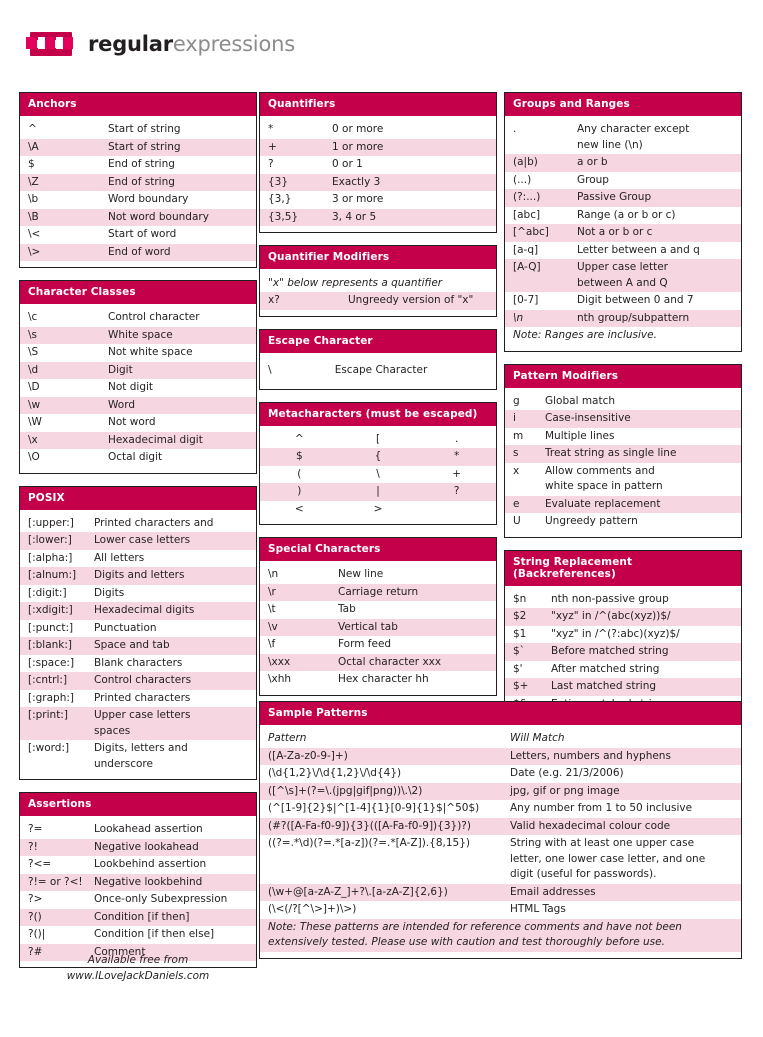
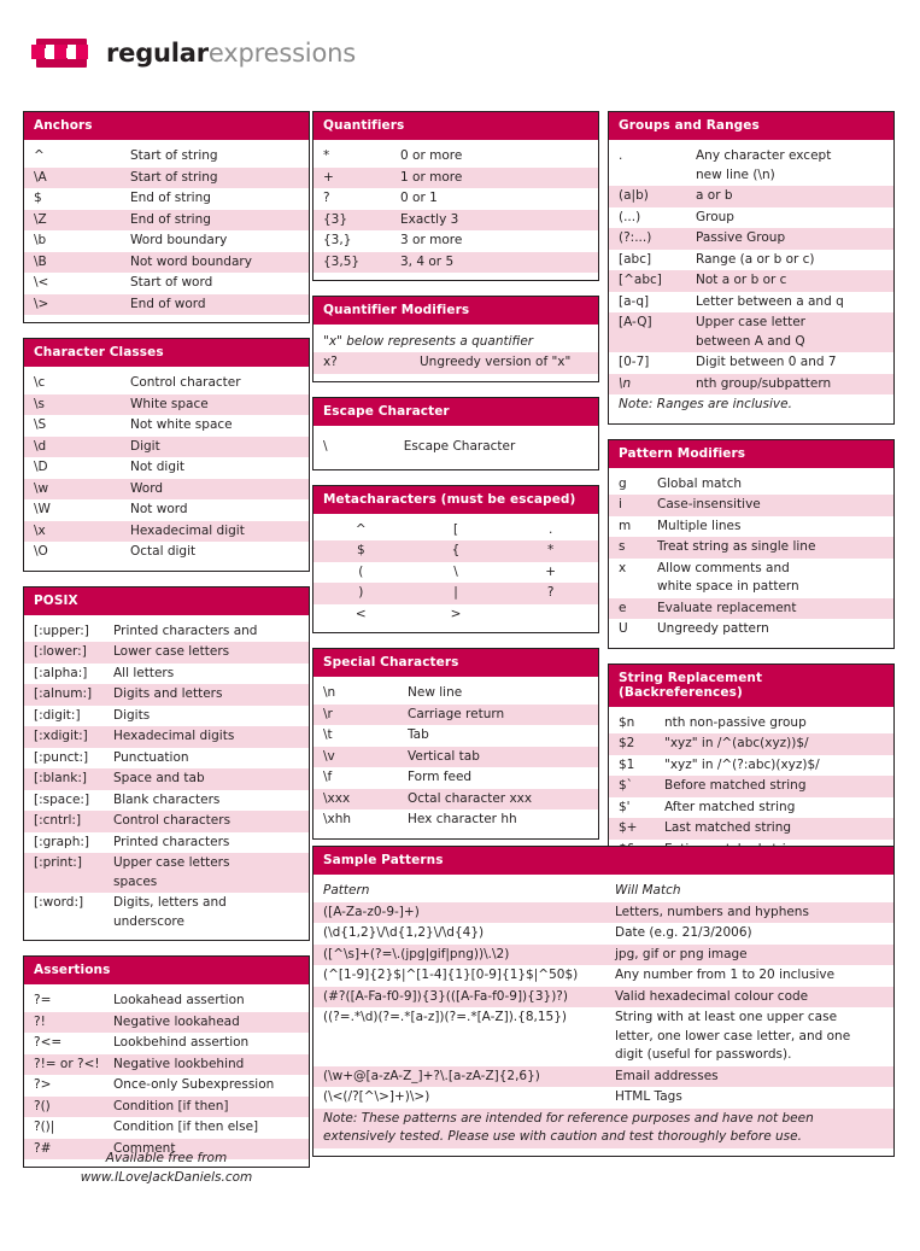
  regularexpressions
  Anchors
  ^
  Start of string
  \A
  Start of string
  $
  End of string
  \Z
  End of string
  \b
  Word boundary
  \B
  Not word boundary
  \<
  Start of word
  \>
  End of word
  Character Classes
  \c
  Control character
  \s
  White space
  \S
  Not white space
  \d
  Digit
  \D
  Not digit
  \w
  Word
  \W
  Not word
  \x
  Hexadecimal digit
  \O
  Octal digit
  POSIX
  [:upper:]
  Printed characters and
  [:lower:]
  Lower case letters
  [:alpha:]
  All letters
  [:alnum:]
  Digits and letters
  [:digit:]
  Digits
  [:xdigit:]
  Hexadecimal digits
  [:punct:]
  Punctuation
  [:blank:]
  Space and tab
  [:space:]
  Blank characters
  [:cntrl:]
  Control characters
  [:graph:]
  Printed characters
  [:print:]
  Upper case letters
  spaces
  [:word:]
  Digits, letters and
  underscore
  Assertions
  ?=
  Lookahead assertion
  ?!
  Negative lookahead
  ?<=
  Lookbehind assertion
  ?!= or ?<!
  Negative lookbehind
  ?>
  Once-only Subexpression
  ?()
  Condition [if then]
  ?()|
  Condition [if then else]
  ?#
  Comment
  Available free from
  www.ILoveJackDaniels.com
  Quantifiers
  *
  0 or more
  +
  1 or more
  ?
  0 or 1
  {3}
  Exactly 3
  {3,}
  3 or more
  {3,5}
  3, 4 or 5
  Quantifier Modifiers
  "x" below represents a quantifier
  x?
  Ungreedy version of "x"
  Escape Character
  \
  Escape Character
  Metacharacters (must be escaped)
  ^
  [
  .
  $
  {
  *
  (
  \
  +
  )
  |
  ?
  <
  >
  Special Characters
  \n
  New line
  \r
  Carriage return
  \t
  Tab
  \v
  Vertical tab
  \f
  Form feed
  \xxx
  Octal character xxx
  \xhh
  Hex character hh
  Groups and Ranges
  .
  Any character except
  new line (\n)
  (a|b)
  a or b
  (...)
  Group
  (?:...)
  Passive Group
  [abc]
  Range (a or b or c)
  [^abc]
  Not a or b or c
  [a-q]
  Letter between a and q
  [A-Q]
  Upper case letter
  between A and Q
  [0-7]
  Digit between 0 and 7
  \n
  nth group/subpattern
  Note: Ranges are inclusive.
  Pattern Modifiers
  g
  Global match
  i
  Case-insensitive
  m
  Multiple lines
  s
  Treat string as single line
  x
  Allow comments and
  white space in pattern
  e
  Evaluate replacement
  U
  Ungreedy pattern
  String Replacement (Backreferences)
  $n
  nth non-passive group
  $2
  "xyz" in /^(abc(xyz))$/
  $1
  "xyz" in /^(?:abc)(xyz)$/
  $`
  Before matched string
  $'
  After matched string
  $+
  Last matched string
  Sample Patterns
  Pattern
  Will Match
  ([A-Za-z0-9-]+)
  Letters, numbers and hyphens
  (\d{1,2}\/\d{1,2}\/\d{4})
  Date (e.g. 21/3/2006)
  ([^\s]+(?=\.(jpg|gif|png))\.\2)
  jpg, gif or png image
  (^[1-9]{2}$|^[1-4]{1}[0-9]{1}$|^50$)
- Any number from 1 to 50 inclusive
+ Any number from 1 to 20 inclusive
  (#?([A-Fa-f0-9]){3}(([A-Fa-f0-9]){3})?)
  Valid hexadecimal colour code
  ((?=.*\d)(?=.*[a-z])(?=.*[A-Z]).{8,15})
  String with at least one upper case
  letter, one lower case letter, and one
  digit (useful for passwords).
  (\w+@[a-zA-Z_]+?\.[a-zA-Z]{2,6})
  Email addresses
  (\<(/?[^\>]+)\>)
  HTML Tags
- Note: These patterns are intended for reference comments and have not been extensively tested. Please use with caution and test thoroughly before use.
+ Note: These patterns are intended for reference purposes and have not been extensively tested. Please use with caution and test thoroughly before use.
